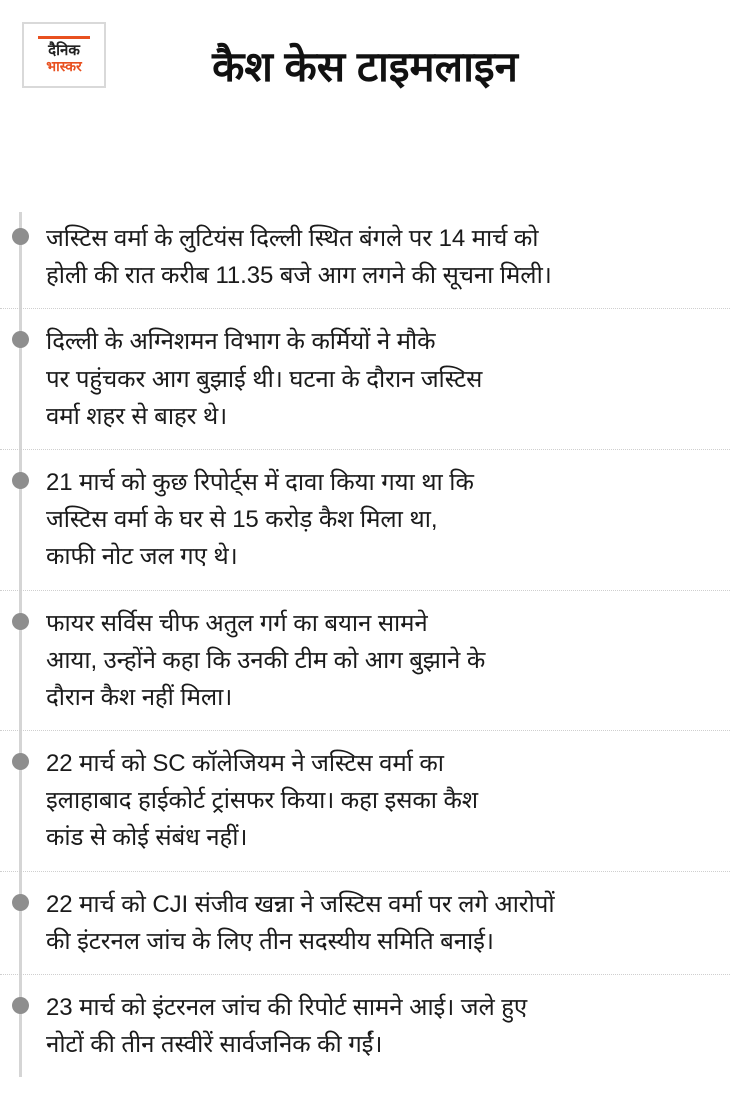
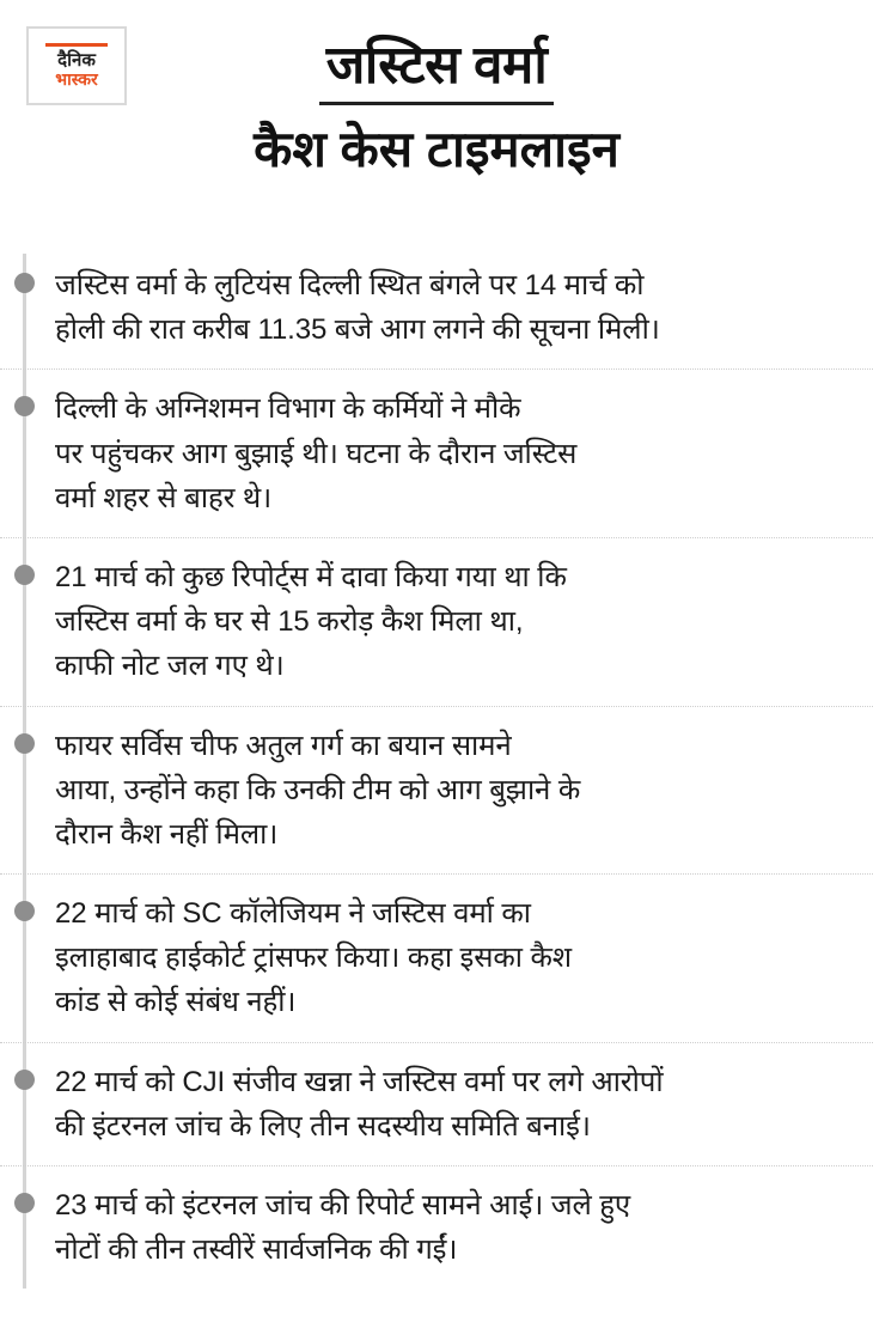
  दैनिक
  भास्कर
+ जस्टिस वर्मा
  कैश केस टाइमलाइन
  जस्टिस वर्मा के लुटियंस दिल्ली स्थित बंगले पर 14 मार्च को
  होली की रात करीब 11.35 बजे आग लगने की सूचना मिली।
  दिल्ली के अग्निशमन विभाग के कर्मियों ने मौके
  पर पहुंचकर आग बुझाई थी। घटना के दौरान जस्टिस
  वर्मा शहर से बाहर थे।
  21 मार्च को कुछ रिपोर्ट्स में दावा किया गया था कि
  जस्टिस वर्मा के घर से 15 करोड़ कैश मिला था,
  काफी नोट जल गए थे।
  फायर सर्विस चीफ अतुल गर्ग का बयान सामने
  आया, उन्होंने कहा कि उनकी टीम को आग बुझाने के
  दौरान कैश नहीं मिला।
  22 मार्च को SC कॉलेजियम ने जस्टिस वर्मा का
  इलाहाबाद हाईकोर्ट ट्रांसफर किया। कहा इसका कैश
  कांड से कोई संबंध नहीं।
  22 मार्च को CJI संजीव खन्ना ने जस्टिस वर्मा पर लगे आरोपों
  की इंटरनल जांच के लिए तीन सदस्यीय समिति बनाई।
  23 मार्च को इंटरनल जांच की रिपोर्ट सामने आई। जले हुए
  नोटों की तीन तस्वीरें सार्वजनिक की गईं।
